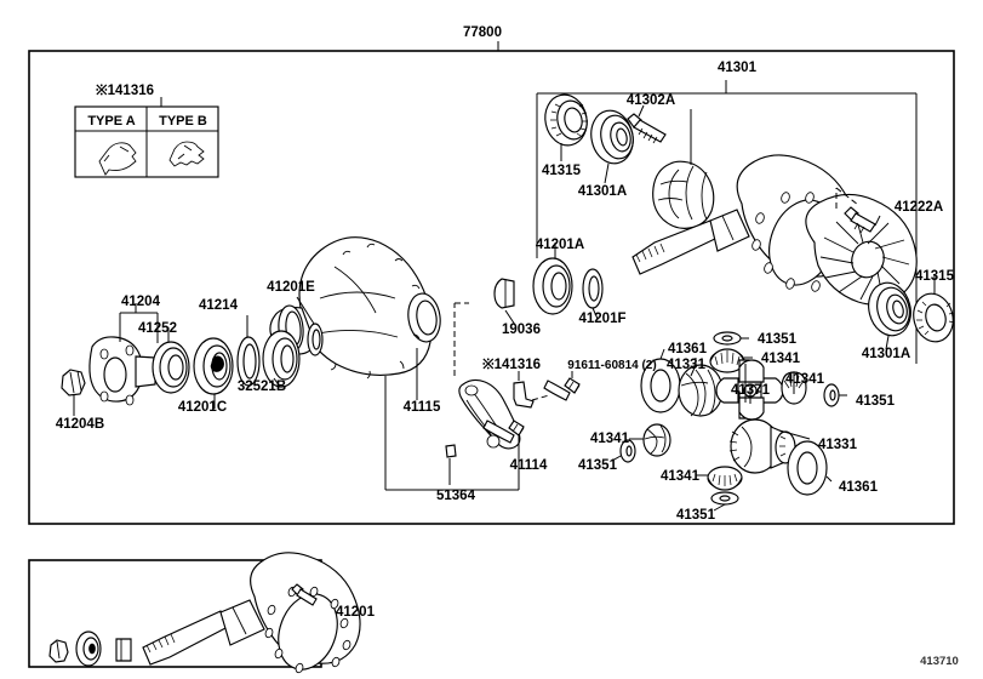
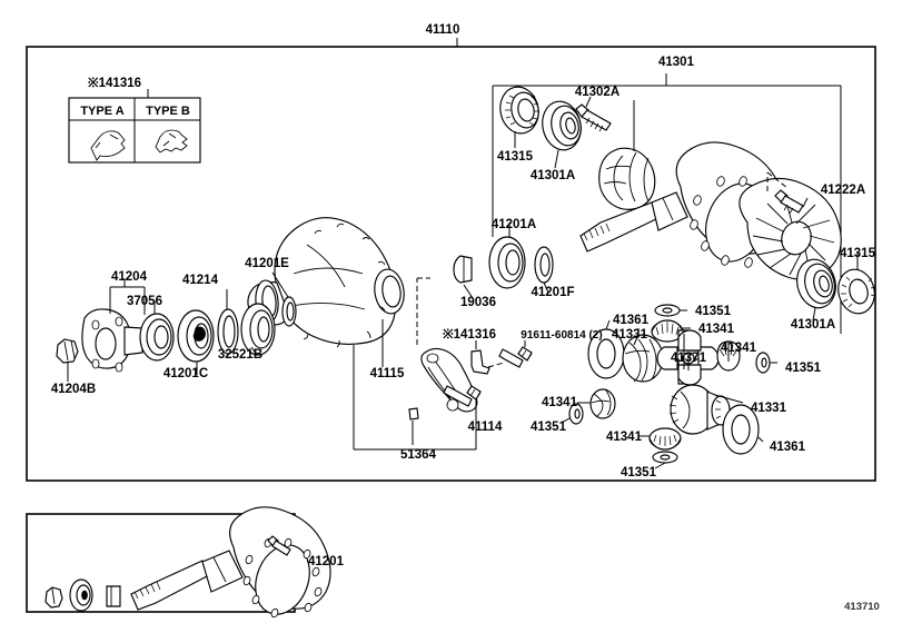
- 77800
+ 41110
  ※141316
  TYPE A
  TYPE B
  41301
  41302A
  41315
  41301A
  41222A
  41201A
  41201E
  41204
  41214
  41315
- 41252
+ 37056
  41201F
  19036
  41351
  41301A
  41361
  41331
  41341
  32521B
  41201C
  ※141316
  91611-60814 (2)
  41371
  41341
  41351
  41204B
  41115
  41341
  41331
  41351
  41341
  41114
  41361
  51364
  41351
  41201
  413710
